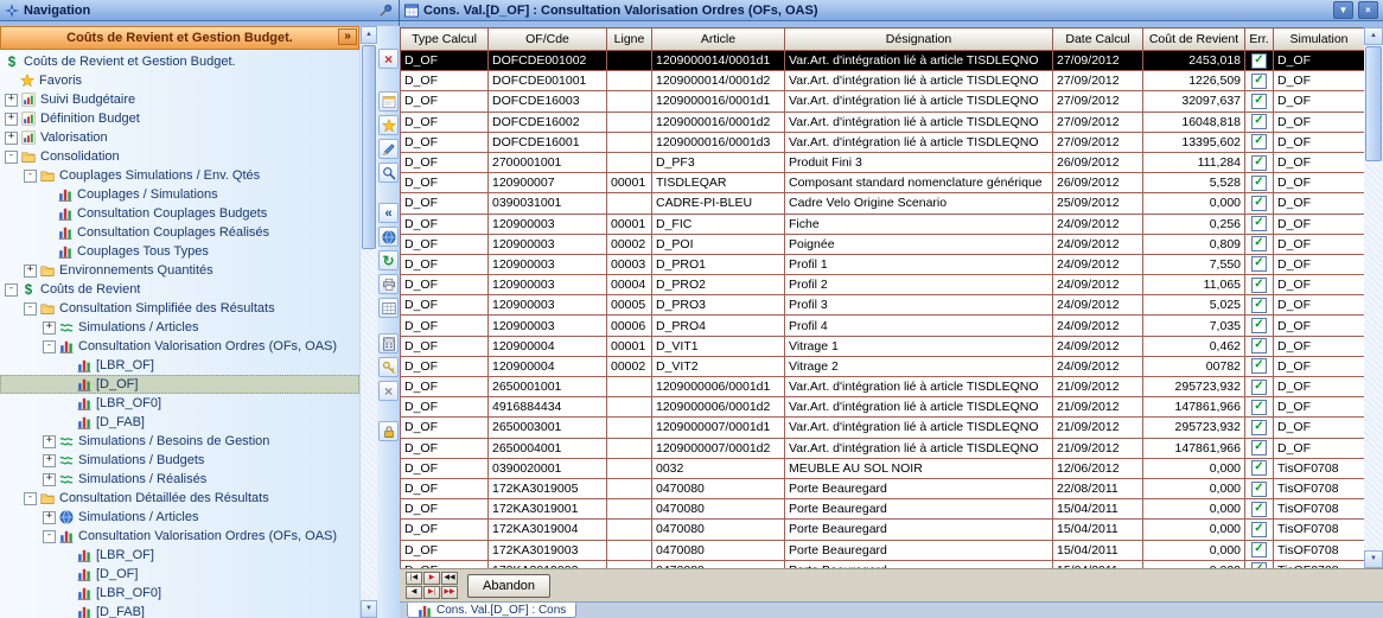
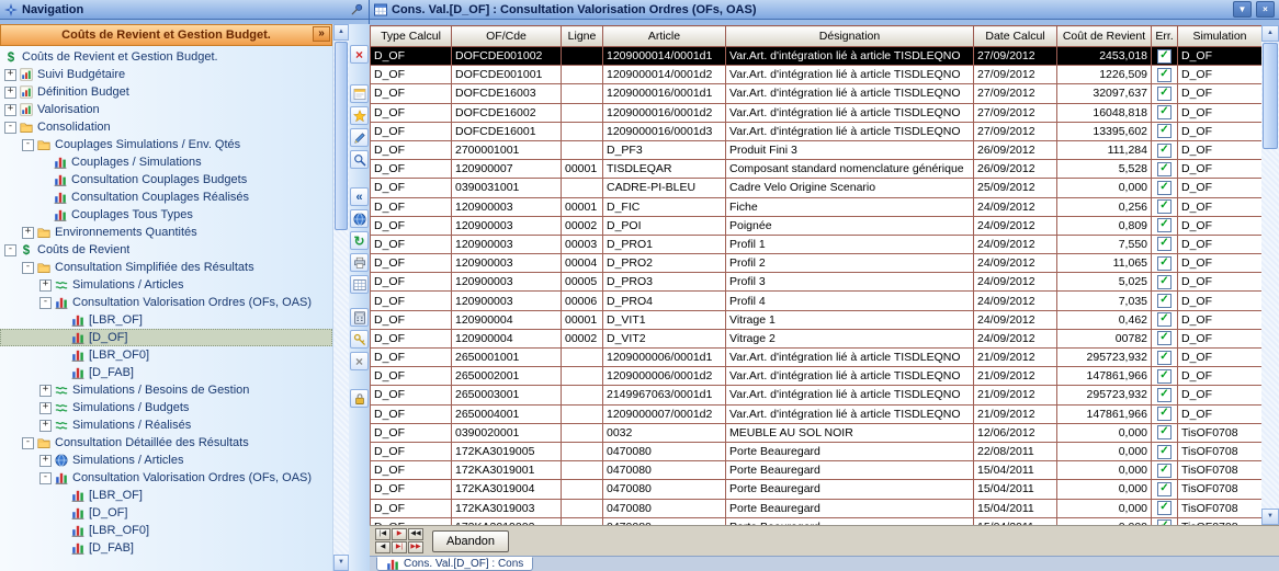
  Navigation
  Coûts de Revient et Gestion Budget.
  »
  $
  Coûts de Revient et Gestion Budget.
- Favoris
  +
  Suivi Budgétaire
  +
  Définition Budget
  +
  Valorisation
  -
  Consolidation
  -
  Couplages Simulations / Env. Qtés
  Couplages / Simulations
  Consultation Couplages Budgets
  Consultation Couplages Réalisés
  Couplages Tous Types
  +
  Environnements Quantités
  -
  $
  Coûts de Revient
  -
  Consultation Simplifiée des Résultats
  +
  Simulations / Articles
  -
  Consultation Valorisation Ordres (OFs, OAS)
  [LBR_OF]
  [D_OF]
  [LBR_OF0]
  [D_FAB]
  +
  Simulations / Besoins de Gestion
  +
  Simulations / Budgets
  +
  Simulations / Réalisés
  -
  Consultation Détaillée des Résultats
  +
  Simulations / Articles
  -
  Consultation Valorisation Ordres (OFs, OAS)
  [LBR_OF]
  [D_OF]
  [LBR_OF0]
  [D_FAB]
  ×
  «
  ↻
  ×
  Cons. Val.[D_OF] : Consultation Valorisation Ordres (OFs, OAS)
  ▼
  ×
  Type Calcul	OF/Cde	Ligne	Article	Désignation	Date Calcul	Coût de Revient	Err.	Simulation
  D_OF	DOFCDE001002		1209000014/0001d1	Var.Art. d'intégration lié à article TISDLEQNO	27/09/2012	2453,018	✓	D_OF
  D_OF	DOFCDE001001		1209000014/0001d2	Var.Art. d'intégration lié à article TISDLEQNO	27/09/2012	1226,509	✓	D_OF
  D_OF	DOFCDE16003		1209000016/0001d1	Var.Art. d'intégration lié à article TISDLEQNO	27/09/2012	32097,637	✓	D_OF
  D_OF	DOFCDE16002		1209000016/0001d2	Var.Art. d'intégration lié à article TISDLEQNO	27/09/2012	16048,818	✓	D_OF
  D_OF	DOFCDE16001		1209000016/0001d3	Var.Art. d'intégration lié à article TISDLEQNO	27/09/2012	13395,602	✓	D_OF
  D_OF	2700001001		D_PF3	Produit Fini 3	26/09/2012	111,284	✓	D_OF
  D_OF	120900007	00001	TISDLEQAR	Composant standard nomenclature générique	26/09/2012	5,528	✓	D_OF
  D_OF	0390031001		CADRE-PI-BLEU	Cadre Velo Origine Scenario	25/09/2012	0,000	✓	D_OF
  D_OF	120900003	00001	D_FIC	Fiche	24/09/2012	0,256	✓	D_OF
  D_OF	120900003	00002	D_POI	Poignée	24/09/2012	0,809	✓	D_OF
  D_OF	120900003	00003	D_PRO1	Profil 1	24/09/2012	7,550	✓	D_OF
  D_OF	120900003	00004	D_PRO2	Profil 2	24/09/2012	11,065	✓	D_OF
  D_OF	120900003	00005	D_PRO3	Profil 3	24/09/2012	5,025	✓	D_OF
  D_OF	120900003	00006	D_PRO4	Profil 4	24/09/2012	7,035	✓	D_OF
  D_OF	120900004	00001	D_VIT1	Vitrage 1	24/09/2012	0,462	✓	D_OF
  D_OF	120900004	00002	D_VIT2	Vitrage 2	24/09/2012	00782	✓	D_OF
  D_OF	2650001001		1209000006/0001d1	Var.Art. d'intégration lié à article TISDLEQNO	21/09/2012	295723,932	✓	D_OF
- D_OF	4916884434		1209000006/0001d2	Var.Art. d'intégration lié à article TISDLEQNO	21/09/2012	147861,966	✓	D_OF
+ D_OF	2650002001		1209000006/0001d2	Var.Art. d'intégration lié à article TISDLEQNO	21/09/2012	147861,966	✓	D_OF
- D_OF	2650003001		1209000007/0001d1	Var.Art. d'intégration lié à article TISDLEQNO	21/09/2012	295723,932	✓	D_OF
+ D_OF	2650003001		2149967063/0001d1	Var.Art. d'intégration lié à article TISDLEQNO	21/09/2012	295723,932	✓	D_OF
  D_OF	2650004001		1209000007/0001d2	Var.Art. d'intégration lié à article TISDLEQNO	21/09/2012	147861,966	✓	D_OF
  D_OF	0390020001		0032	MEUBLE AU SOL NOIR	12/06/2012	0,000	✓	TisOF0708
  D_OF	172KA3019005		0470080	Porte Beauregard	22/08/2011	0,000	✓	TisOF0708
  D_OF	172KA3019001		0470080	Porte Beauregard	15/04/2011	0,000	✓	TisOF0708
  D_OF	172KA3019004		0470080	Porte Beauregard	15/04/2011	0,000	✓	TisOF0708
  D_OF	172KA3019003		0470080	Porte Beauregard	15/04/2011	0,000	✓	TisOF0708
  Abandon
  Cons. Val.[D_OF] : Cons
